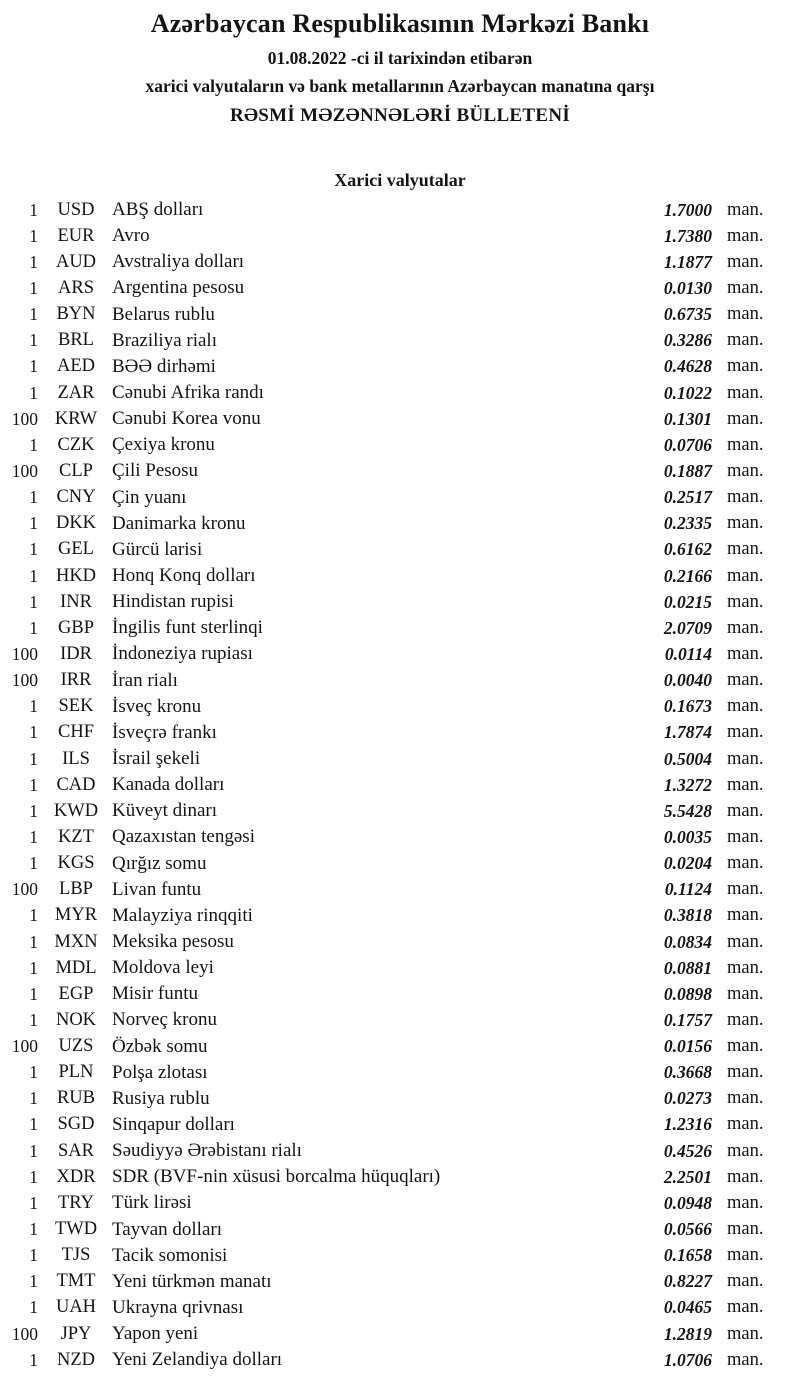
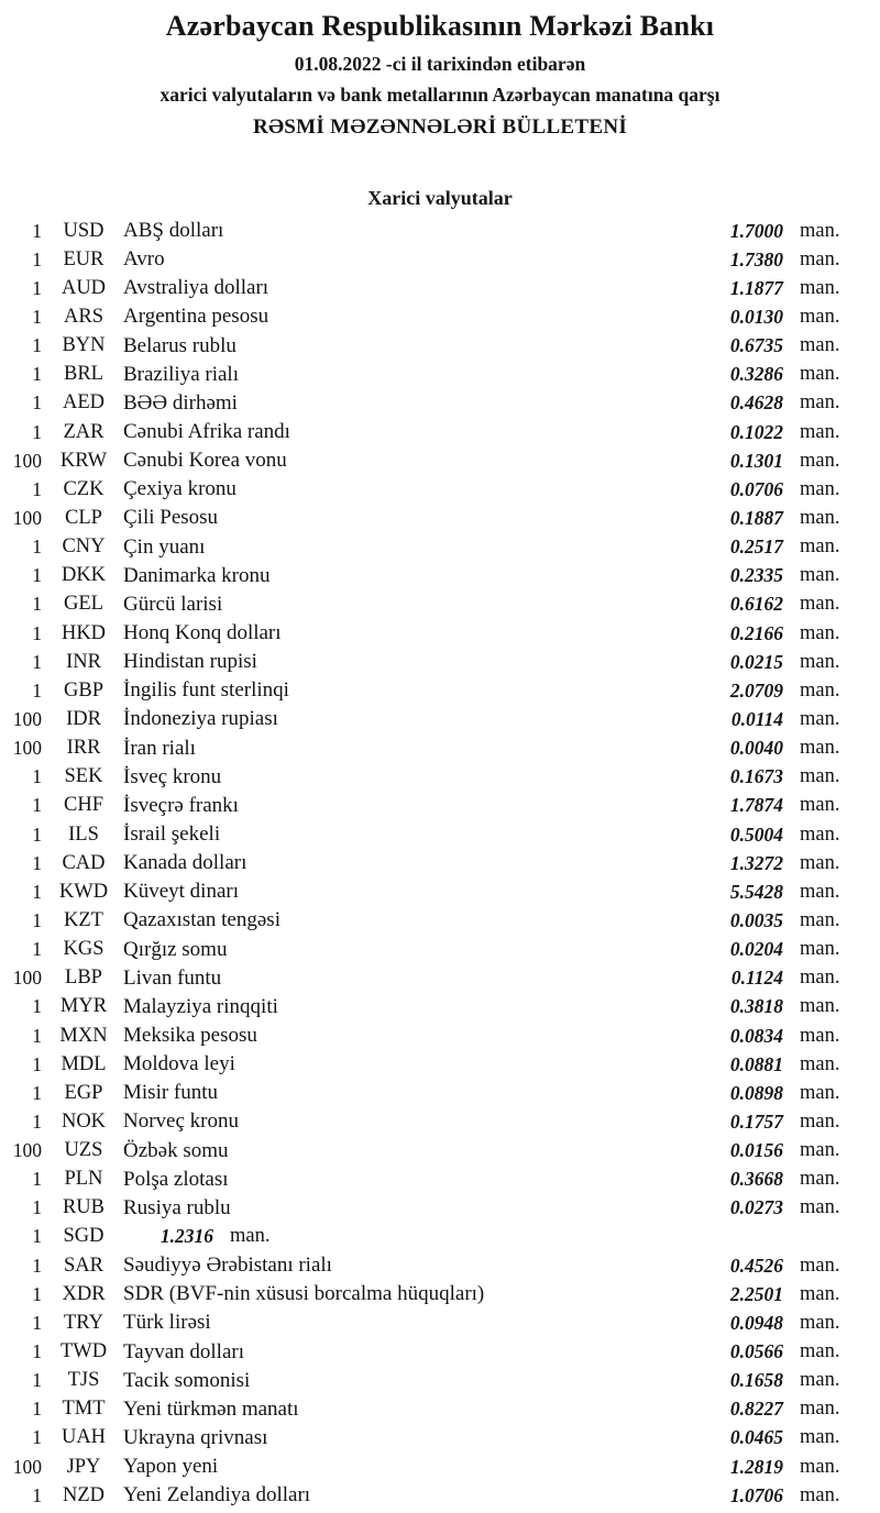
  Azərbaycan Respublikasının Mərkəzi Bankı
  01.08.2022 -ci il tarixindən etibarən
  xarici valyutaların və bank metallarının Azərbaycan manatına qarşı
  RƏSMİ MƏZƏNNƏLƏRİ BÜLLETENİ
  Xarici valyutalar
  1
  USD
  ABŞ dolları
  1.7000
  man.
  1
  EUR
  Avro
  1.7380
  man.
  1
  AUD
  Avstraliya dolları
  1.1877
  man.
  1
  ARS
  Argentina pesosu
  0.0130
  man.
  1
  BYN
  Belarus rublu
  0.6735
  man.
  1
  BRL
  Braziliya rialı
  0.3286
  man.
  1
  AED
  BƏƏ dirhəmi
  0.4628
  man.
  1
  ZAR
  Cənubi Afrika randı
  0.1022
  man.
  100
  KRW
  Cənubi Korea vonu
  0.1301
  man.
  1
  CZK
  Çexiya kronu
  0.0706
  man.
  100
  CLP
  Çili Pesosu
  0.1887
  man.
  1
  CNY
  Çin yuanı
  0.2517
  man.
  1
  DKK
  Danimarka kronu
  0.2335
  man.
  1
  GEL
  Gürcü larisi
  0.6162
  man.
  1
  HKD
  Honq Konq dolları
  0.2166
  man.
  1
  INR
  Hindistan rupisi
  0.0215
  man.
  1
  GBP
  İngilis funt sterlinqi
  2.0709
  man.
  100
  IDR
  İndoneziya rupiası
  0.0114
  man.
  100
  IRR
  İran rialı
  0.0040
  man.
  1
  SEK
  İsveç kronu
  0.1673
  man.
  1
  CHF
  İsveçrə frankı
  1.7874
  man.
  1
  ILS
  İsrail şekeli
  0.5004
  man.
  1
  CAD
  Kanada dolları
  1.3272
  man.
  1
  KWD
  Küveyt dinarı
  5.5428
  man.
  1
  KZT
  Qazaxıstan tengəsi
  0.0035
  man.
  1
  KGS
  Qırğız somu
  0.0204
  man.
  100
  LBP
  Livan funtu
  0.1124
  man.
  1
  MYR
  Malayziya rinqqiti
  0.3818
  man.
  1
  MXN
  Meksika pesosu
  0.0834
  man.
  1
  MDL
  Moldova leyi
  0.0881
  man.
  1
  EGP
  Misir funtu
  0.0898
  man.
  1
  NOK
  Norveç kronu
  0.1757
  man.
  100
  UZS
  Özbək somu
  0.0156
  man.
  1
  PLN
  Polşa zlotası
  0.3668
  man.
  1
  RUB
  Rusiya rublu
  0.0273
  man.
  1
  SGD
- Sinqapur dolları
  1.2316
  man.
  1
  SAR
  Səudiyyə Ərəbistanı rialı
  0.4526
  man.
  1
  XDR
  SDR (BVF-nin xüsusi borcalma hüquqları)
  2.2501
  man.
  1
  TRY
  Türk lirəsi
  0.0948
  man.
  1
  TWD
  Tayvan dolları
  0.0566
  man.
  1
  TJS
  Tacik somonisi
  0.1658
  man.
  1
  TMT
  Yeni türkmən manatı
  0.8227
  man.
  1
  UAH
  Ukrayna qrivnası
  0.0465
  man.
  100
  JPY
  Yapon yeni
  1.2819
  man.
  1
  NZD
  Yeni Zelandiya dolları
  1.0706
  man.
